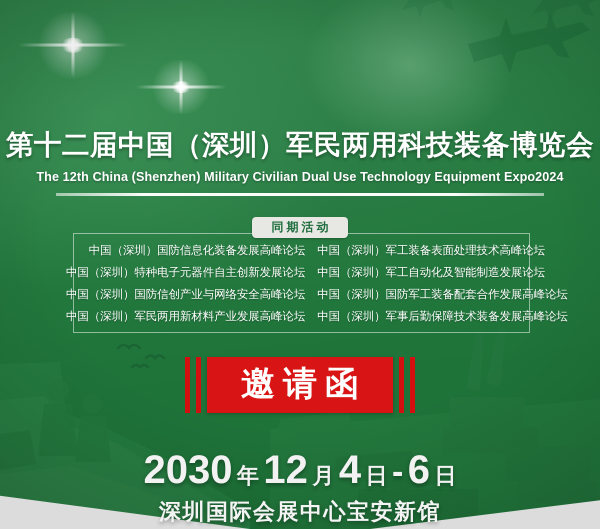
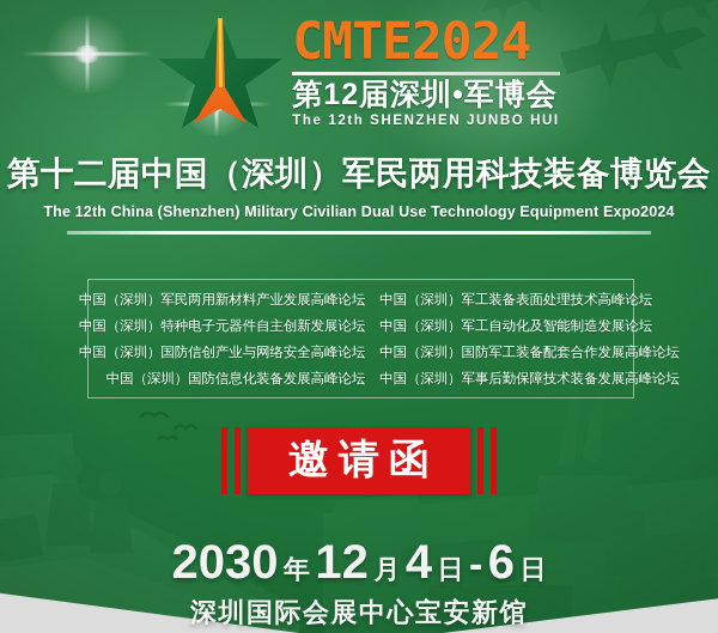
+ CMTE2024
+ 第12届深圳•军博会
+ The 12th SHENZHEN JUNBO HUI
  第十二届中国（深圳）军民两用科技装备博览会
  The 12th China (Shenzhen) Military Civilian Dual Use Technology Equipment Expo2024
- 同期活动
- 中国（深圳）国防信息化装备发展高峰论坛
+ 中国（深圳）军民两用新材料产业发展高峰论坛
  中国（深圳）军工装备表面处理技术高峰论坛
  中国（深圳）特种电子元器件自主创新发展论坛
  中国（深圳）军工自动化及智能制造发展论坛
  中国（深圳）国防信创产业与网络安全高峰论坛
  中国（深圳）国防军工装备配套合作发展高峰论坛
- 中国（深圳）军民两用新材料产业发展高峰论坛
+ 中国（深圳）国防信息化装备发展高峰论坛
  中国（深圳）军事后勤保障技术装备发展高峰论坛
  邀请函
  2030 年 12 月 4 日 - 6 日
  深圳国际会展中心宝安新馆
